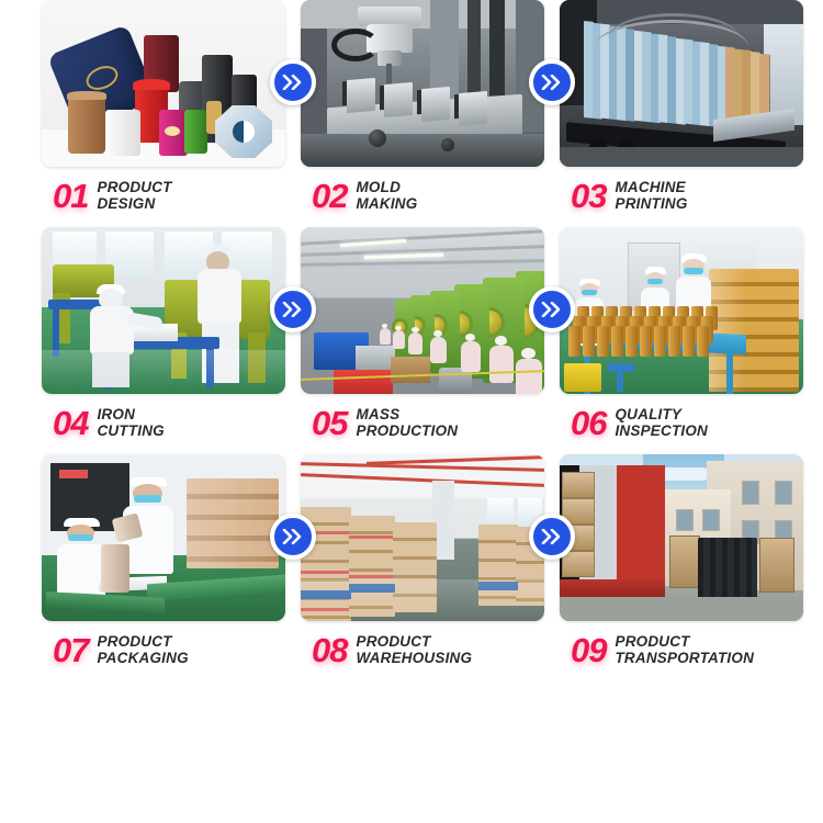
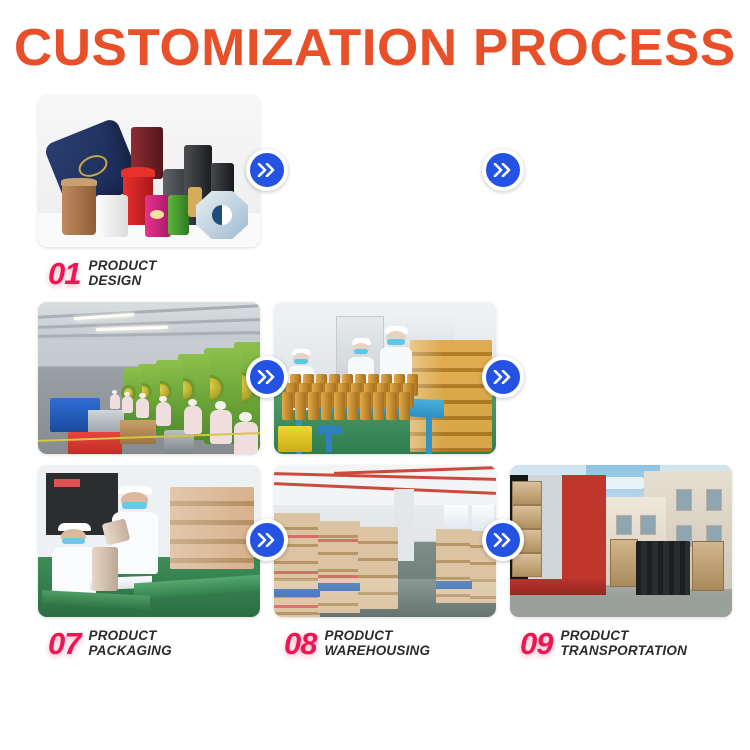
+ CUSTOMIZATION PROCESS
  01
  PRODUCT
  DESIGN
- 02
- MOLD
- MAKING
- 03
- MACHINE
- PRINTING
- 04
- IRON
- CUTTING
- 05
- MASS
- PRODUCTION
- 06
- QUALITY
- INSPECTION
  07
  PRODUCT
  PACKAGING
  08
  PRODUCT
  WAREHOUSING
  09
  PRODUCT
  TRANSPORTATION
